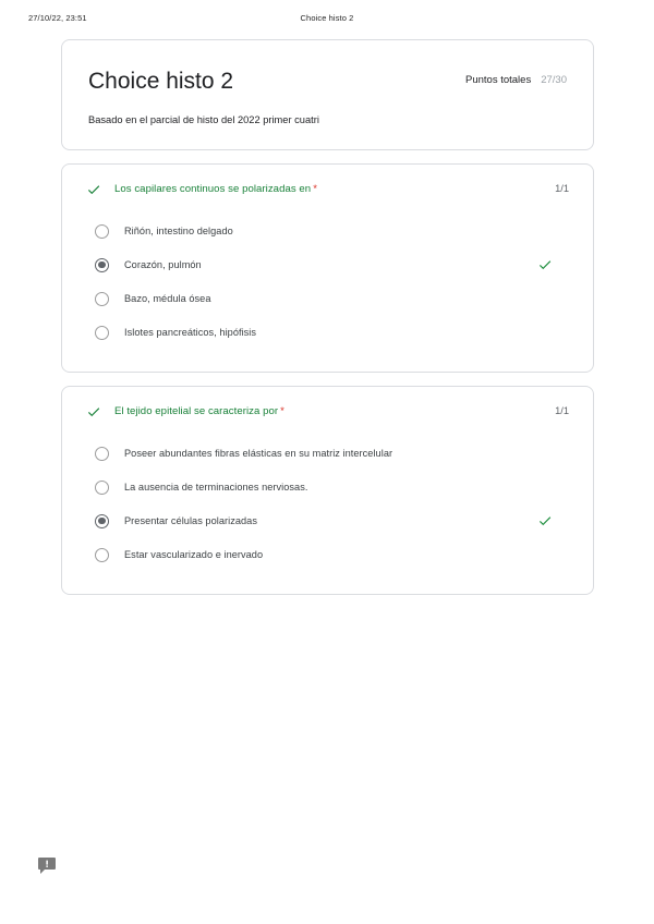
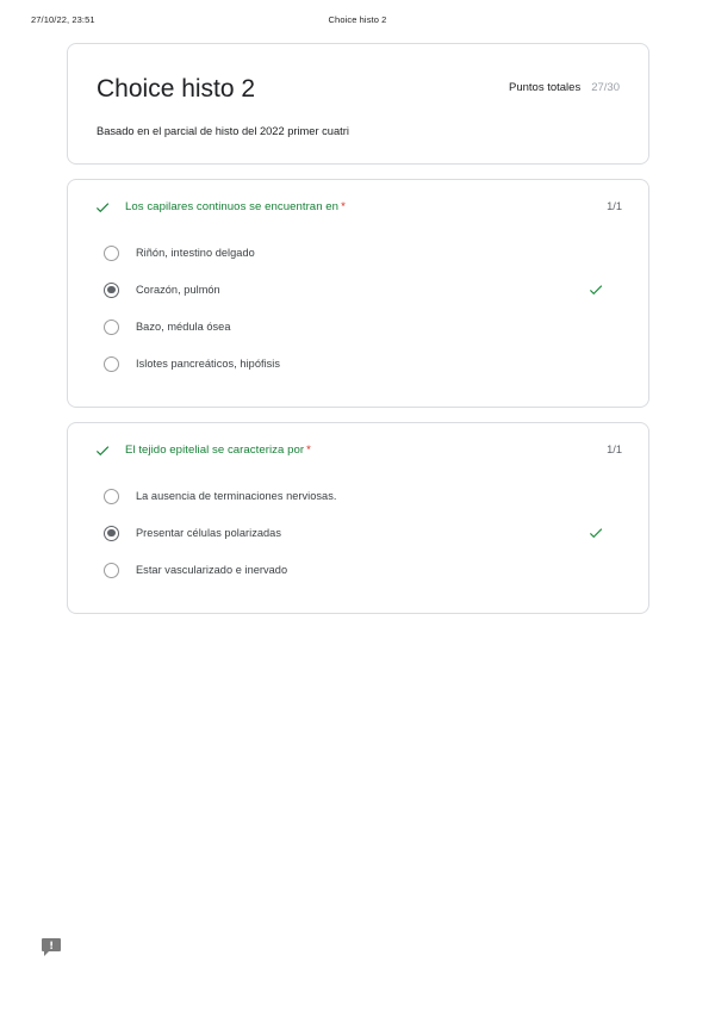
  27/10/22, 23:51
  Choice histo 2
  Choice histo 2
  Puntos totales
  27/30
  Basado en el parcial de histo del 2022 primer cuatri
- Los capilares continuos se polarizadas en *
+ Los capilares continuos se encuentran en *
  1/1
  Riñón, intestino delgado
  Corazón, pulmón
  Bazo, médula ósea
  Islotes pancreáticos, hipófisis
  El tejido epitelial se caracteriza por *
  1/1
- Poseer abundantes fibras elásticas en su matriz intercelular
  La ausencia de terminaciones nerviosas.
  Presentar células polarizadas
  Estar vascularizado e inervado
